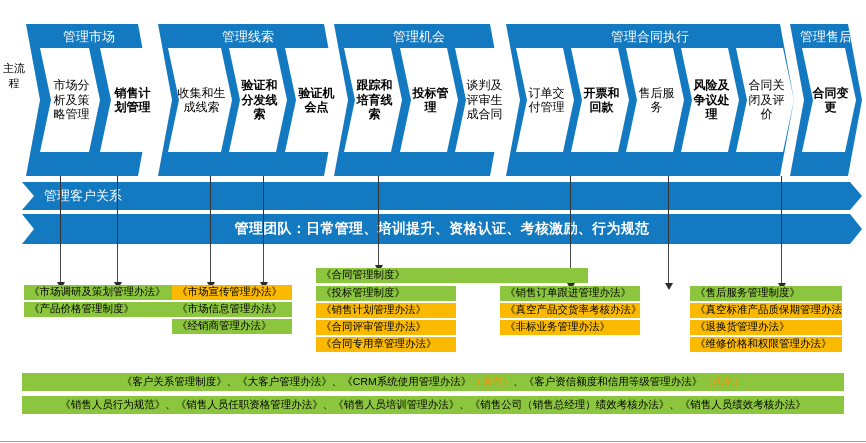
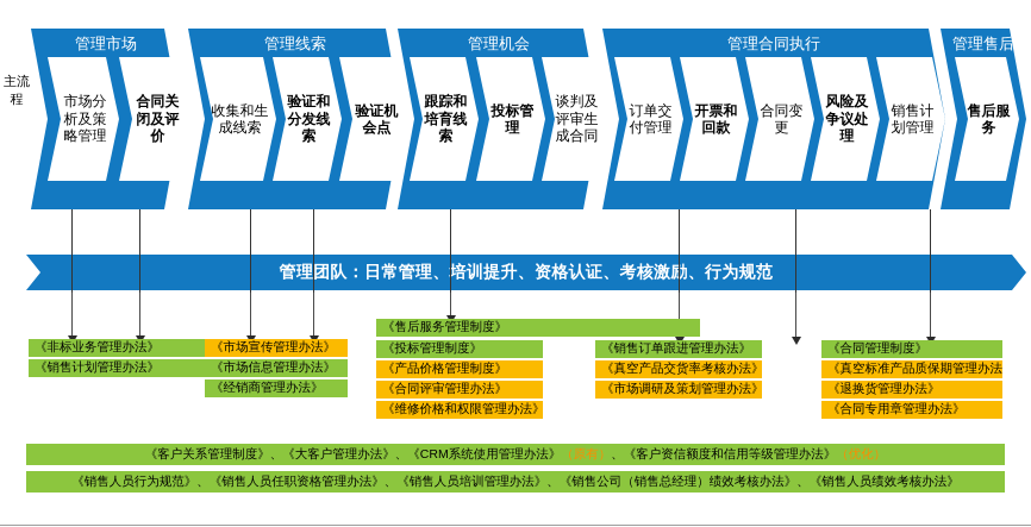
  主流程
  管理市场
  市场分析及策略管理
- 销售计划管理
+ 合同关闭及评价
  管理线索
  收集和生成线索
  验证和分发线索
  验证机会点
  管理机会
  跟踪和培育线索
  投标管理
  谈判及评审生成合同
  管理合同执行
  订单交付管理
  开票和回款
- 售后服务
+ 合同变更
  风险及争议处理
- 合同关闭及评价
+ 销售计划管理
  管理售后
- 合同变更
+ 售后服务
- 管理客户关系
  管理团队：日常管理、培训提升、资格认证、考核激、行为规范
- 《市场调研及策划管理办法》
+ 《非标业务管理办法》
- 《产品价格管理制度》
+ 《销售计划管理办法》
  《市场宣传管理办法》
  《市场信息管理办法》
  《经销商管理办法》
- 《合同管理制度》
+ 《售后服务管理制度》
  《投标管理制度》
- 《销售计划管理办法》
+ 《产品价格管理制度》
  《合同评审管理办法》
- 《合同专用章管理办法》
+ 《维修价格和权限管理办法》
  《销售订单跟进管理办法》
  《真空产品交货率考核办法》
- 《非标业务管理办法》
+ 《市场调研及策划管理办法》
- 《售后服务管理制度》
+ 《合同管理制度》
  《真空标准产品质保期管理办法
  《退换货管理办法》
- 《维修价格和权限管理办法》
+ 《合同专用章管理办法》
  《客户关系管理制度》、《大客户管理办法》、《CRM系统使用管理办法》（原有）、《客户资信额度和信用等级管理办法》（优化）
  《销售人员行为规范》、《销售人员任职资格管理办法》、《销售人员培训管理办法》、《销售公司（销售总经理）绩效考核办法》、《销售人员绩效考核办法》
